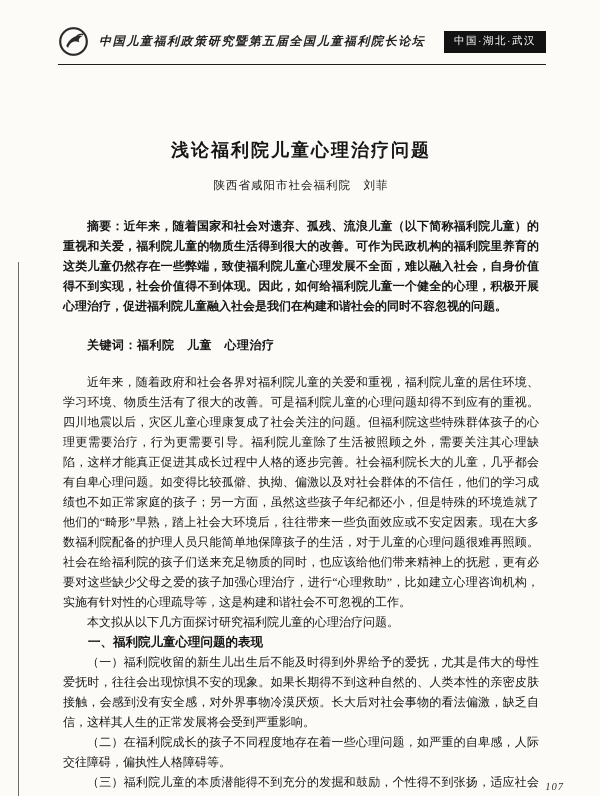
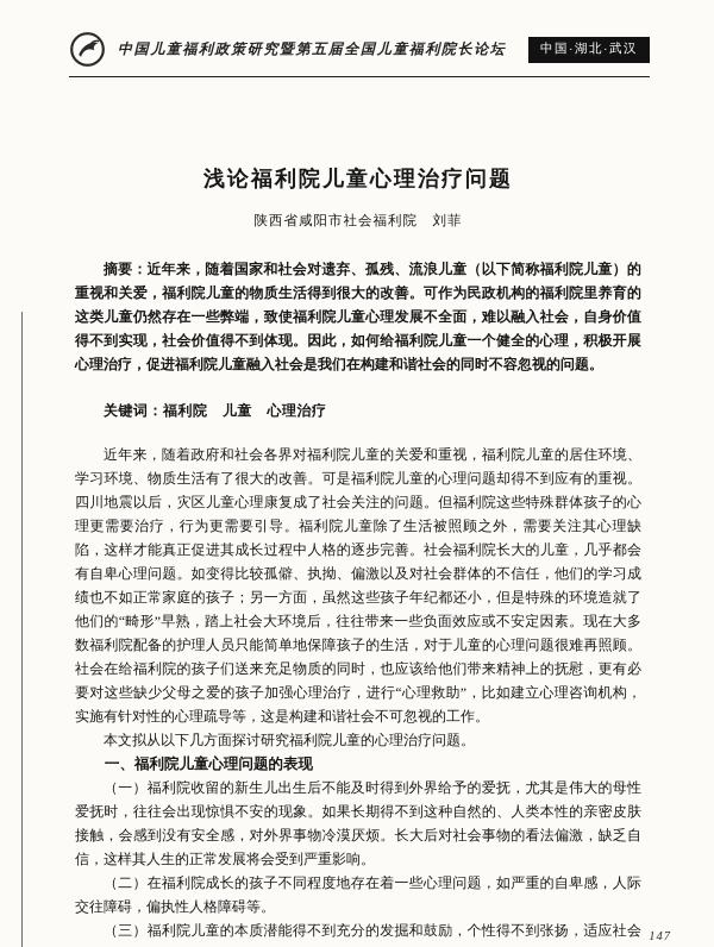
  中国儿童福利政策研究暨第五届全国儿童福利院长论坛
  中国·湖北·武汉
  浅论福利院儿童心理治疗问题
  陕西省咸阳市社会福利院 刘菲
  摘要：近年来，随着国家和社会对遗弃、孤残、流浪儿童（以下简称福利院儿童）的重视和关爱，福利院儿童的物质生活得到很大的改善。可作为民政机构的福利院里养育的这类儿童仍然存在一些弊端，致使福利院儿童心理发展不全面，难以融入社会，自身价值得不到实现，社会价值得不到体现。因此，如何给福利院儿童一个健全的心理，积极开展心理治疗，促进福利院儿童融入社会是我们在构建和谐社会的同时不容忽视的问题。
  关键词：福利院 儿童 心理治疗
  近年来，随着政府和社会各界对福利院儿童的关爱和重视，福利院儿童的居住环境、学习环境、物质生活有了很大的改善。可是福利院儿童的心理问题却得不到应有的重视。四川地震以后，灾区儿童心理康复成了社会关注的问题。但福利院这些特殊群体孩子的心理更需要治疗，行为更需要引导。福利院儿童除了生活被照顾之外，需要关注其心理缺陷，这样才能真正促进其成长过程中人格的逐步完善。社会福利院长大的儿童，几乎都会有自卑心理问题。如变得比较孤僻、执拗、偏激以及对社会群体的不信任，他们的学习成绩也不如正常家庭的孩子；另一方面，虽然这些孩子年纪都还小，但是特殊的环境造就了他们的“畸形”早熟，踏上社会大环境后，往往带来一些负面效应或不安定因素。现在大多数福利院配备的护理人员只能简单地保障孩子的生活，对于儿童的心理问题很难再照顾。社会在给福利院的孩子们送来充足物质的同时，也应该给他们带来精神上的抚慰，更有必要对这些缺少父母之爱的孩子加强心理治疗，进行“心理救助”，比如建立心理咨询机构，实施有针对性的心理疏导等，这是构建和谐社会不可忽视的工作。
  本文拟从以下几方面探讨研究福利院儿童的心理治疗问题。
  一、福利院儿童心理问题的表现
  （一）福利院收留的新生儿出生后不能及时得到外界给予的爱抚，尤其是伟大的母性爱抚时，往往会出现惊惧不安的现象。如果长期得不到这种自然的、人类本性的亲密皮肤接触，会感到没有安全感，对外界事物冷漠厌烦。长大后对社会事物的看法偏激，缺乏自信，这样其人生的正常发展将会受到严重影响。
  （二）在福利院成长的孩子不同程度地存在着一些心理问题，如严重的自卑感，人际交往障碍，偏执性人格障碍等。
  （三）福利院儿童的本质潜能得不到充分的发掘和鼓励，个性得不到张扬，适应社会
- 107
+ 147
